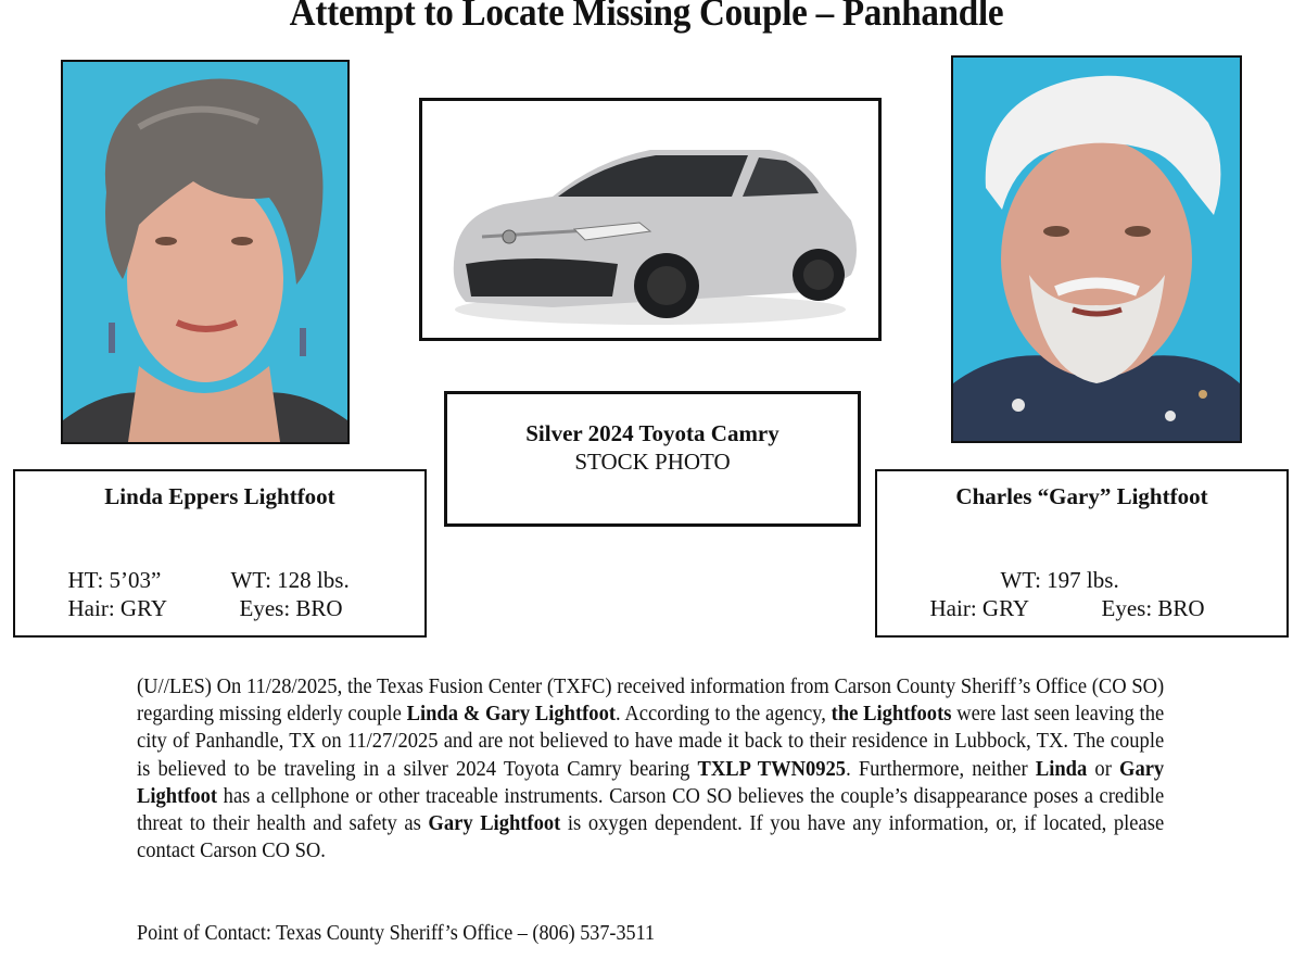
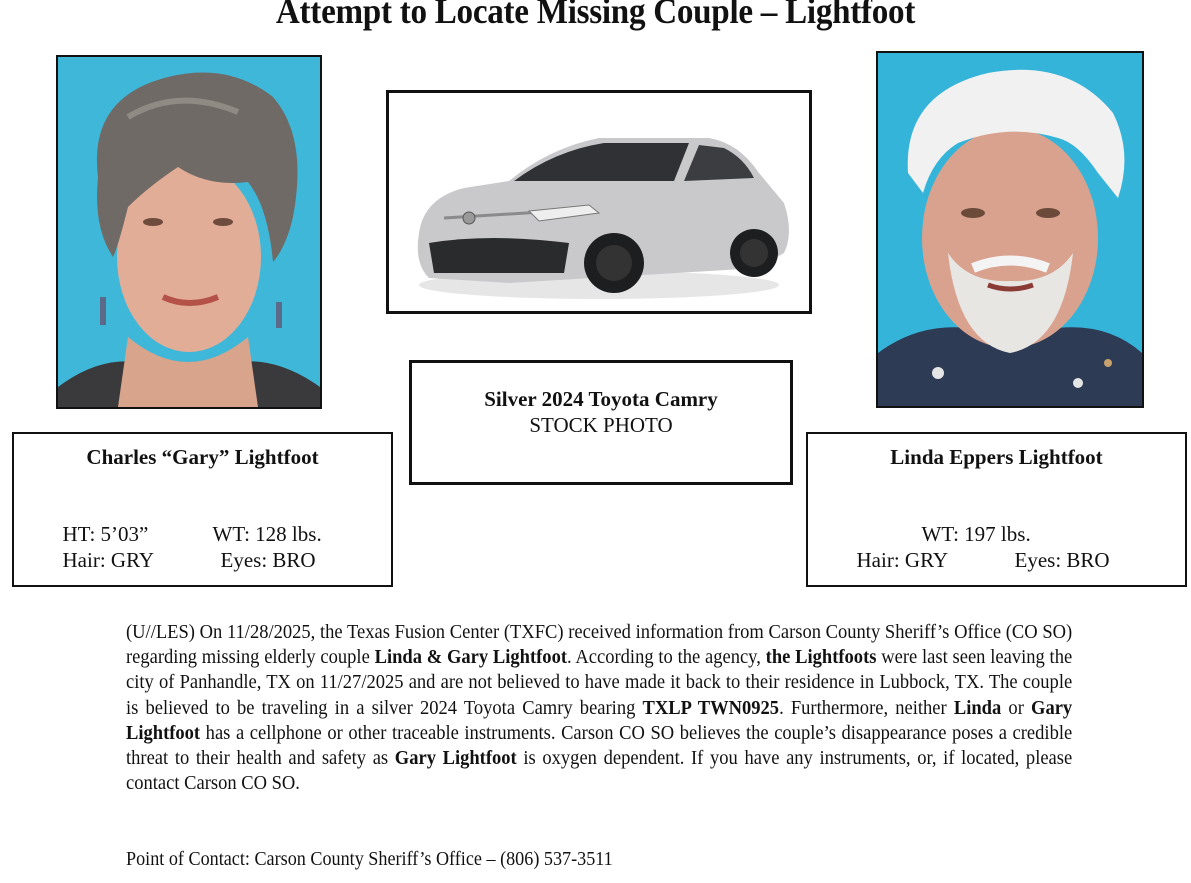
- Attempt to Locate Missing Couple – Panhandle
+ Attempt to Locate Missing Couple – Lightfoot
  Silver 2024 Toyota Camry
  STOCK PHOTO
- Linda Eppers Lightfoot
+ Charles “Gary” Lightfoot
  HT: 5’03”
  WT: 128 lbs.
  Hair: GRY
  Eyes: BRO
- Charles “Gary” Lightfoot
+ Linda Eppers Lightfoot
  WT: 197 lbs.
  Hair: GRY
  Eyes: BRO
- (U//LES) On 11/28/2025, the Texas Fusion Center (TXFC) received information from Carson County Sheriff’s Office (CO SO) regarding missing elderly couple Linda & Gary Lightfoot. According to the agency, the Lightfoots were last seen leaving the city of Panhandle, TX on 11/27/2025 and are not believed to have made it back to their residence in Lubbock, TX. The couple is believed to be traveling in a silver 2024 Toyota Camry bearing TXLP TWN0925. Furthermore, neither Linda or Gary Lightfoot has a cellphone or other traceable instruments. Carson CO SO believes the couple’s disappearance poses a credible threat to their health and safety as Gary Lightfoot is oxygen dependent. If you have any information, or, if located, please contact Carson CO SO.
+ (U//LES) On 11/28/2025, the Texas Fusion Center (TXFC) received information from Carson County Sheriff’s Office (CO SO) regarding missing elderly couple Linda & Gary Lightfoot. According to the agency, the Lightfoots were last seen leaving the city of Panhandle, TX on 11/27/2025 and are not believed to have made it back to their residence in Lubbock, TX. The couple is believed to be traveling in a silver 2024 Toyota Camry bearing TXLP TWN0925. Furthermore, neither Linda or Gary Lightfoot has a cellphone or other traceable instruments. Carson CO SO believes the couple’s disappearance poses a credible threat to their health and safety as Gary Lightfoot is oxygen dependent. If you have any instruments, or, if located, please contact Carson CO SO.
- Point of Contact: Texas County Sheriff’s Office – (806) 537-3511
+ Point of Contact: Carson County Sheriff’s Office – (806) 537-3511
